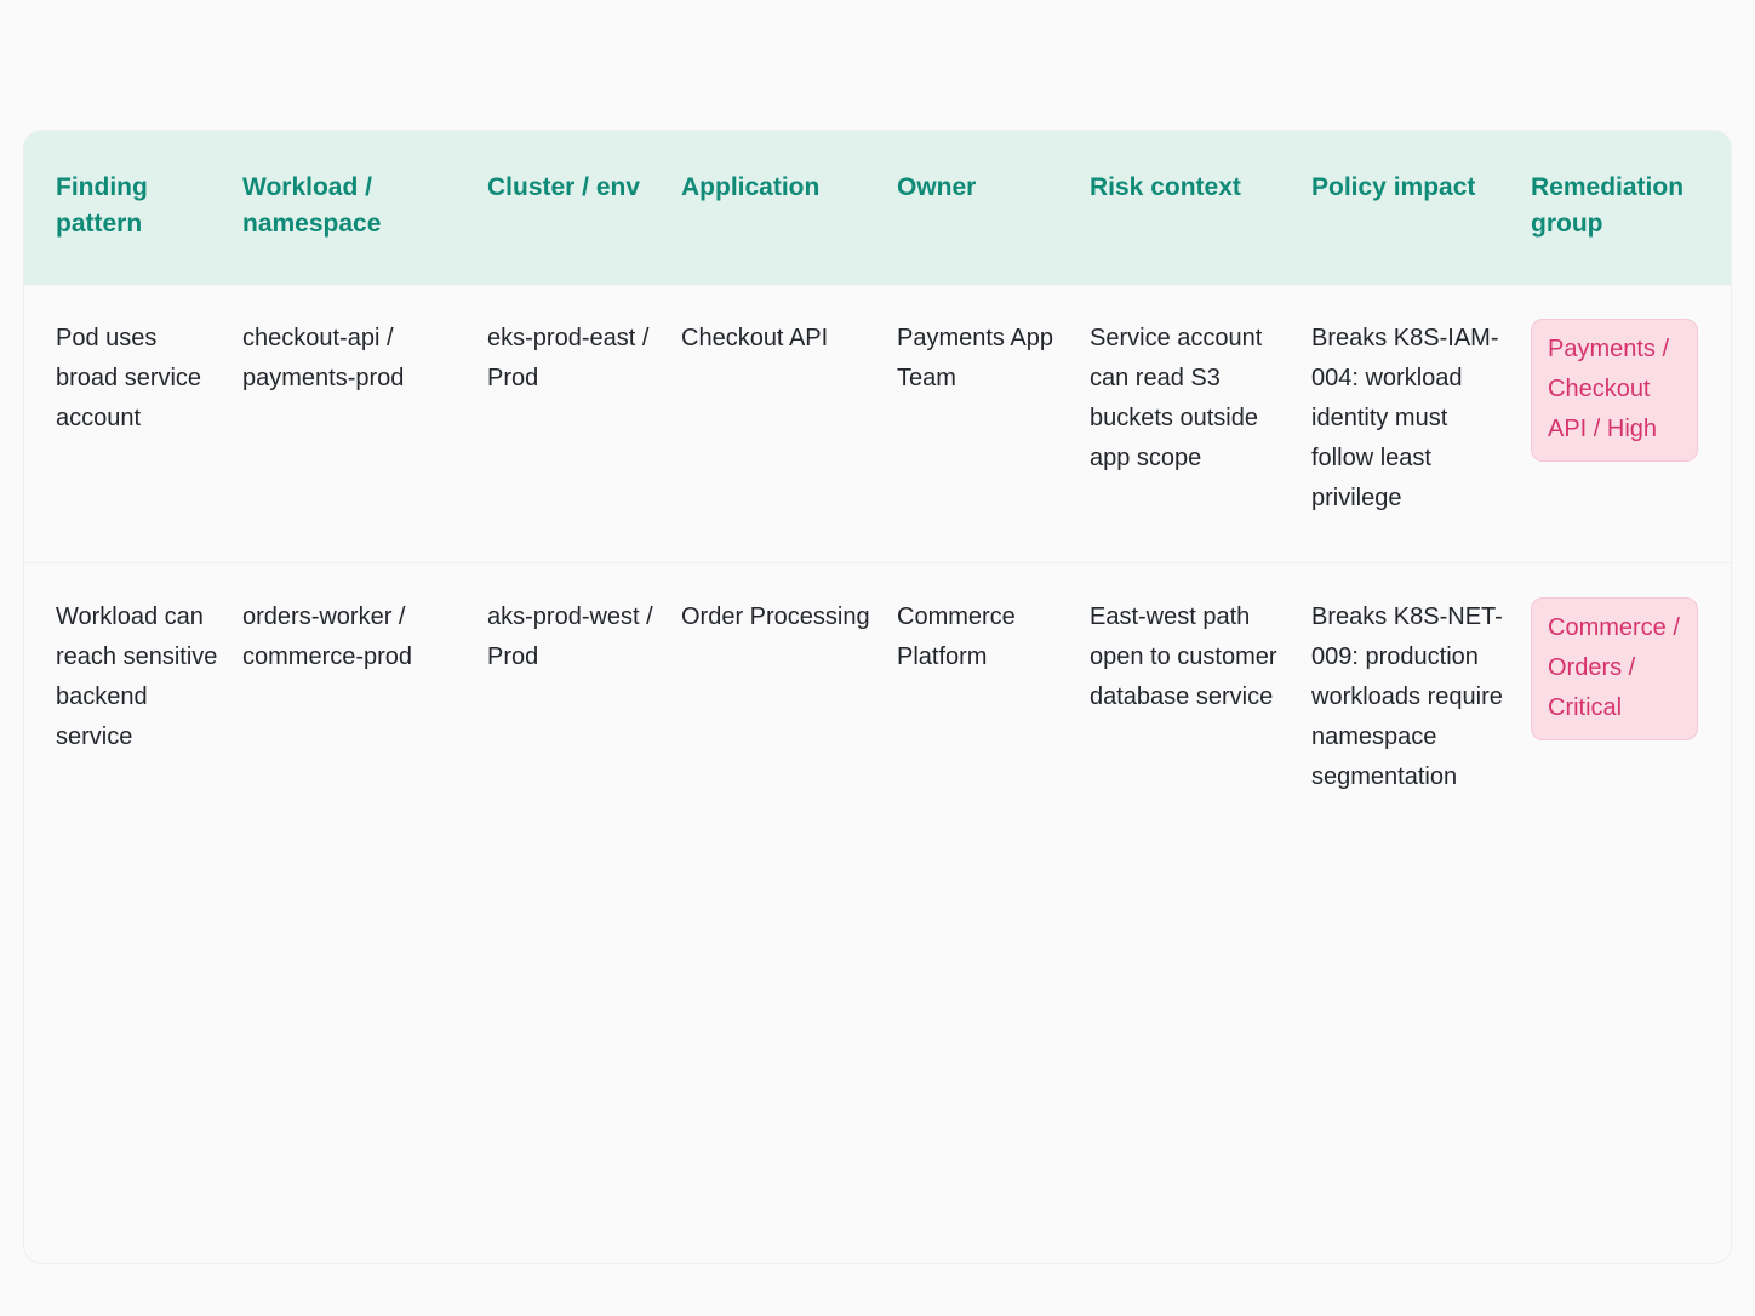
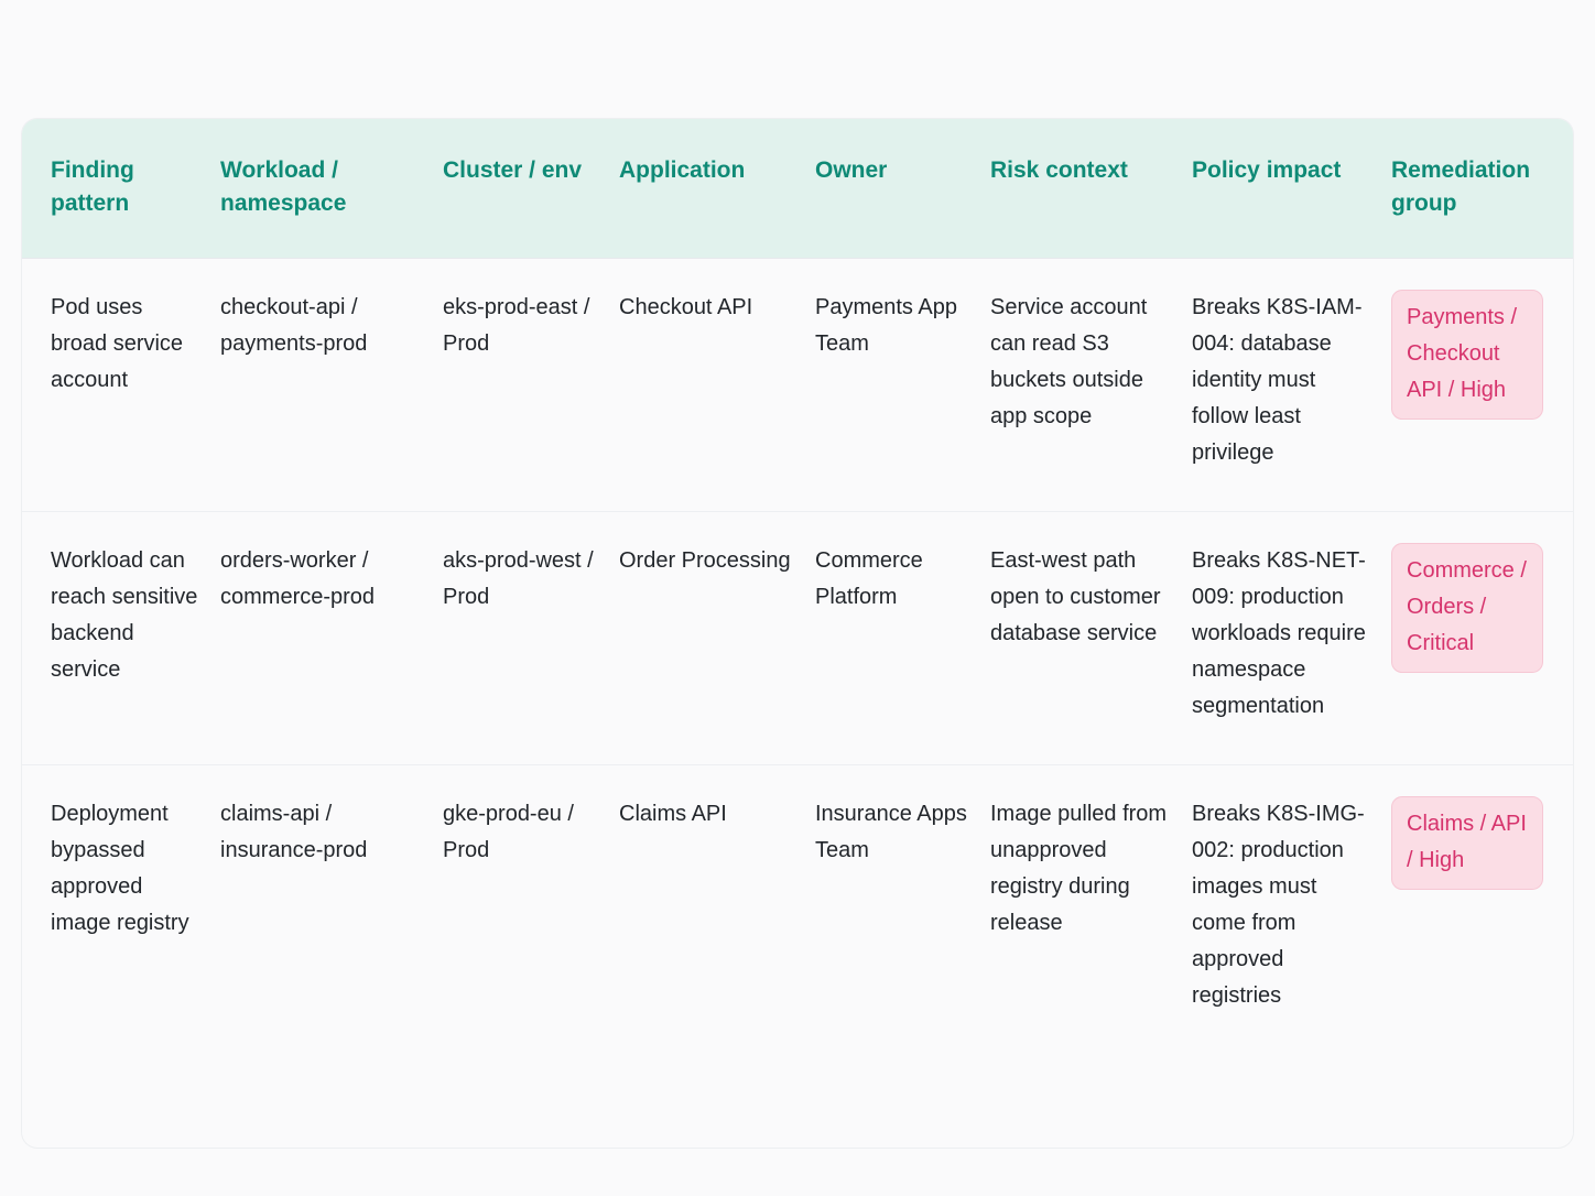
  Finding pattern	Workload / namespace	Cluster / env	Application	Owner	Risk context	Policy impact	Remediation group
- Pod uses broad service account	checkout-api / payments-prod	eks-prod-east / Prod	Checkout API	Payments App Team	Service account can read S3 buckets outside app scope	Breaks K8S-IAM-004: workload identity must follow least privilege	Payments / Checkout API / High
+ Pod uses broad service account	checkout-api / payments-prod	eks-prod-east / Prod	Checkout API	Payments App Team	Service account can read S3 buckets outside app scope	Breaks K8S-IAM-004: database identity must follow least privilege	Payments / Checkout API / High
  Workload can reach sensitive backend service	orders-worker / commerce-prod	aks-prod-west / Prod	Order Processing	Commerce Platform	East-west path open to customer database service	Breaks K8S-NET-009: production workloads require namespace segmentation	Commerce / Orders / Critical
+ Deployment bypassed approved image registry	claims-api / insurance-prod	gke-prod-eu / Prod	Claims API	Insurance Apps Team	Image pulled from unapproved registry during release	Breaks K8S-IMG-002: production images must come from approved registries	Claims / API / High
